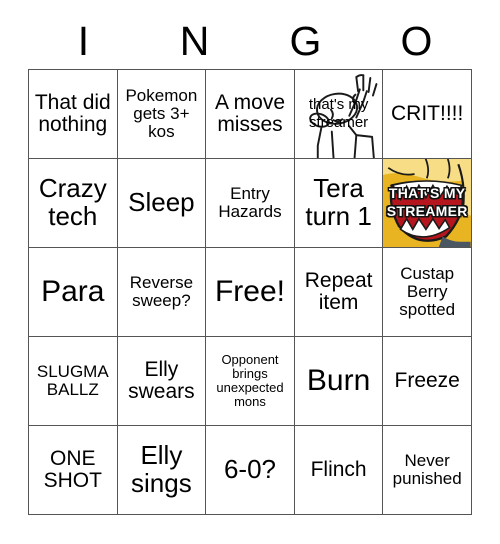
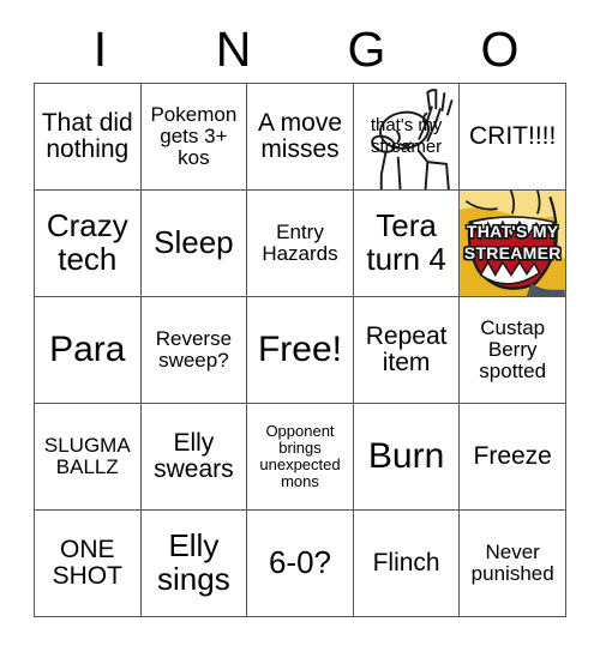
  I
  N
  G
  O
  That did nothing
  Pokemon gets 3+ kos
  A move misses
  that's my streamer
  CRIT!!!!
  Crazy tech
  Sleep
  Entry Hazards
- Tera turn 1
+ Tera turn 4
  THAT'S MY STREAMER
  Para
  Reverse sweep?
  Free!
  Repeat item
  Custap Berry spotted
  SLUGMA BALLZ
  Elly swears
  Opponent brings unexpected mons
  Burn
  Freeze
  ONE SHOT
  Elly sings
  6-0?
  Flinch
  Never punished
